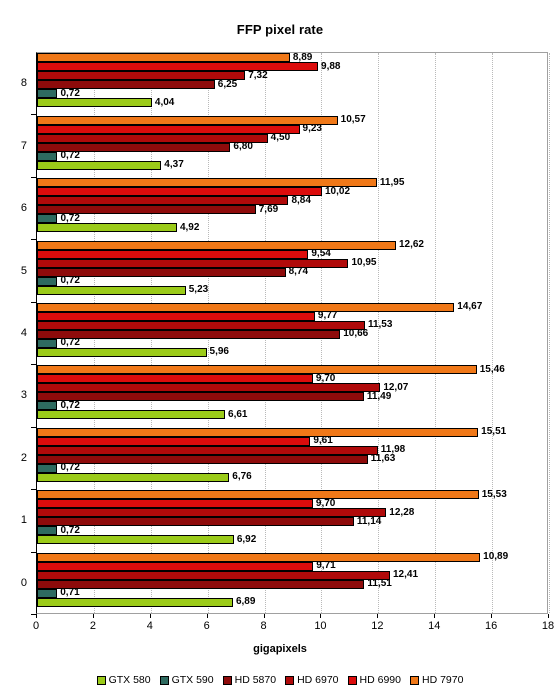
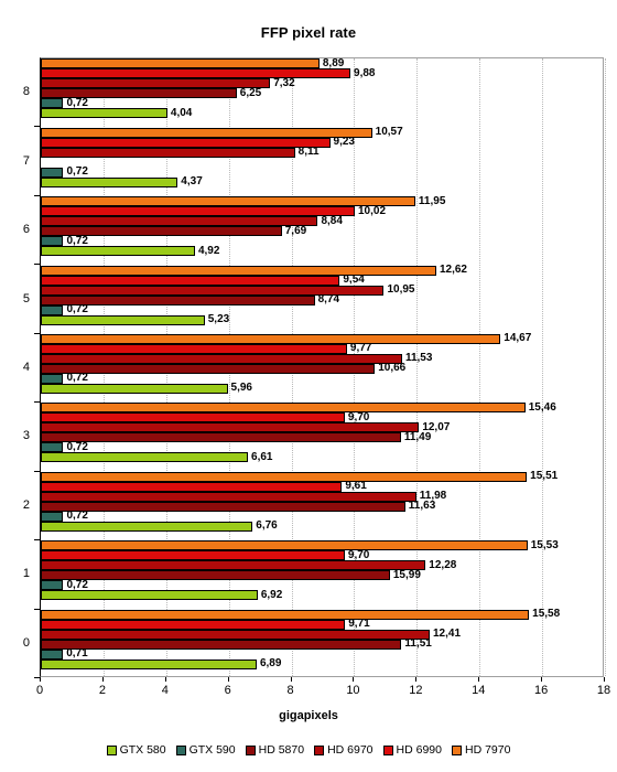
  FFP pixel rate
  8
  7
  6
  5
  4
  3
  2
  1
  0
  8,89
  9,88
  7,32
  6,25
  0,72
  4,04
  10,57
  9,23
- 4,50
+ 8,11
- 6,80
  0,72
  4,37
  11,95
  10,02
  8,84
  7,69
  0,72
  4,92
  12,62
  9,54
  10,95
  8,74
  0,72
  5,23
  14,67
  9,77
  11,53
  10,66
  0,72
  5,96
  15,46
  9,70
  12,07
  11,49
  0,72
  6,61
  15,51
  9,61
  11,98
  11,63
  0,72
  6,76
  15,53
  9,70
  12,28
- 11,14
+ 15,99
  0,72
  6,92
- 10,89
+ 15,58
  9,71
  12,41
  11,51
  0,71
  6,89
  0
  2
  4
  6
  8
  10
  12
  14
  16
  18
  gigapixels
  GTX 580
  GTX 590
  HD 5870
  HD 6970
  HD 6990
  HD 7970
